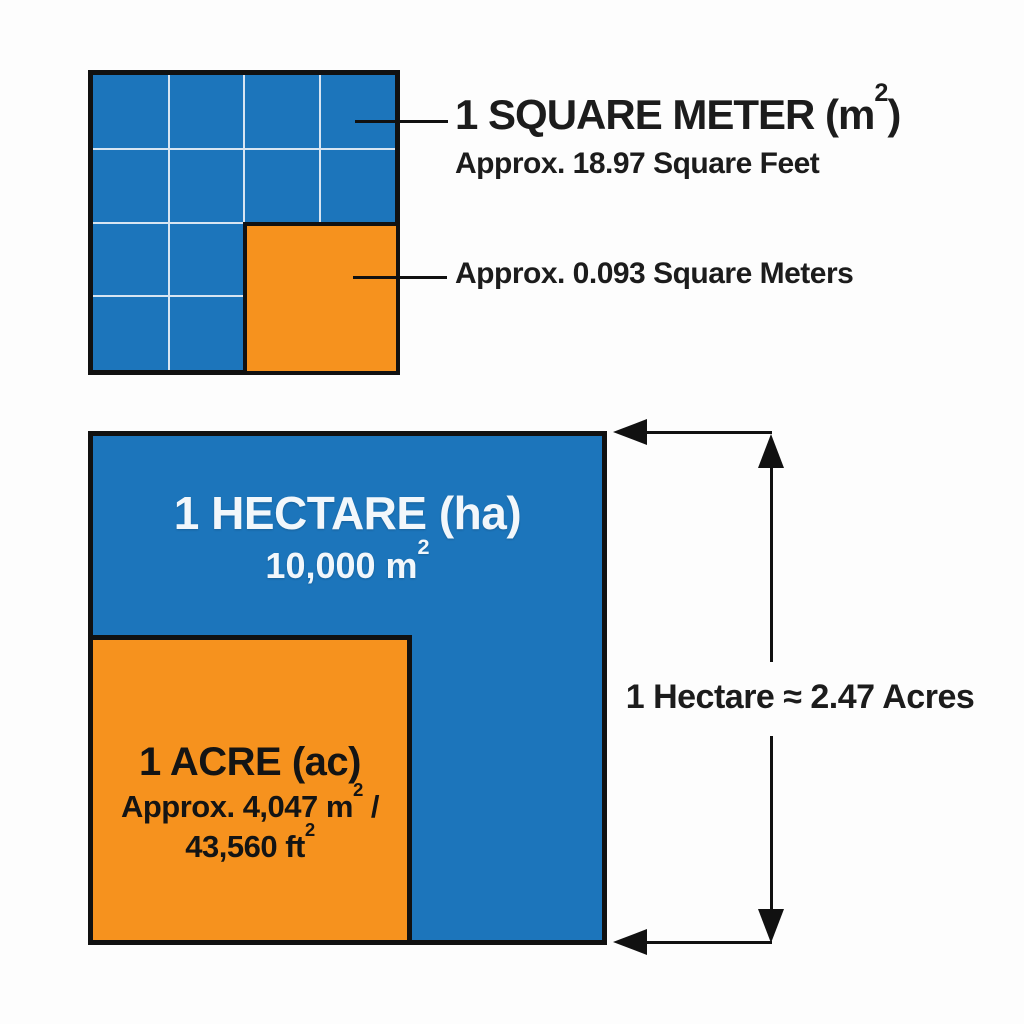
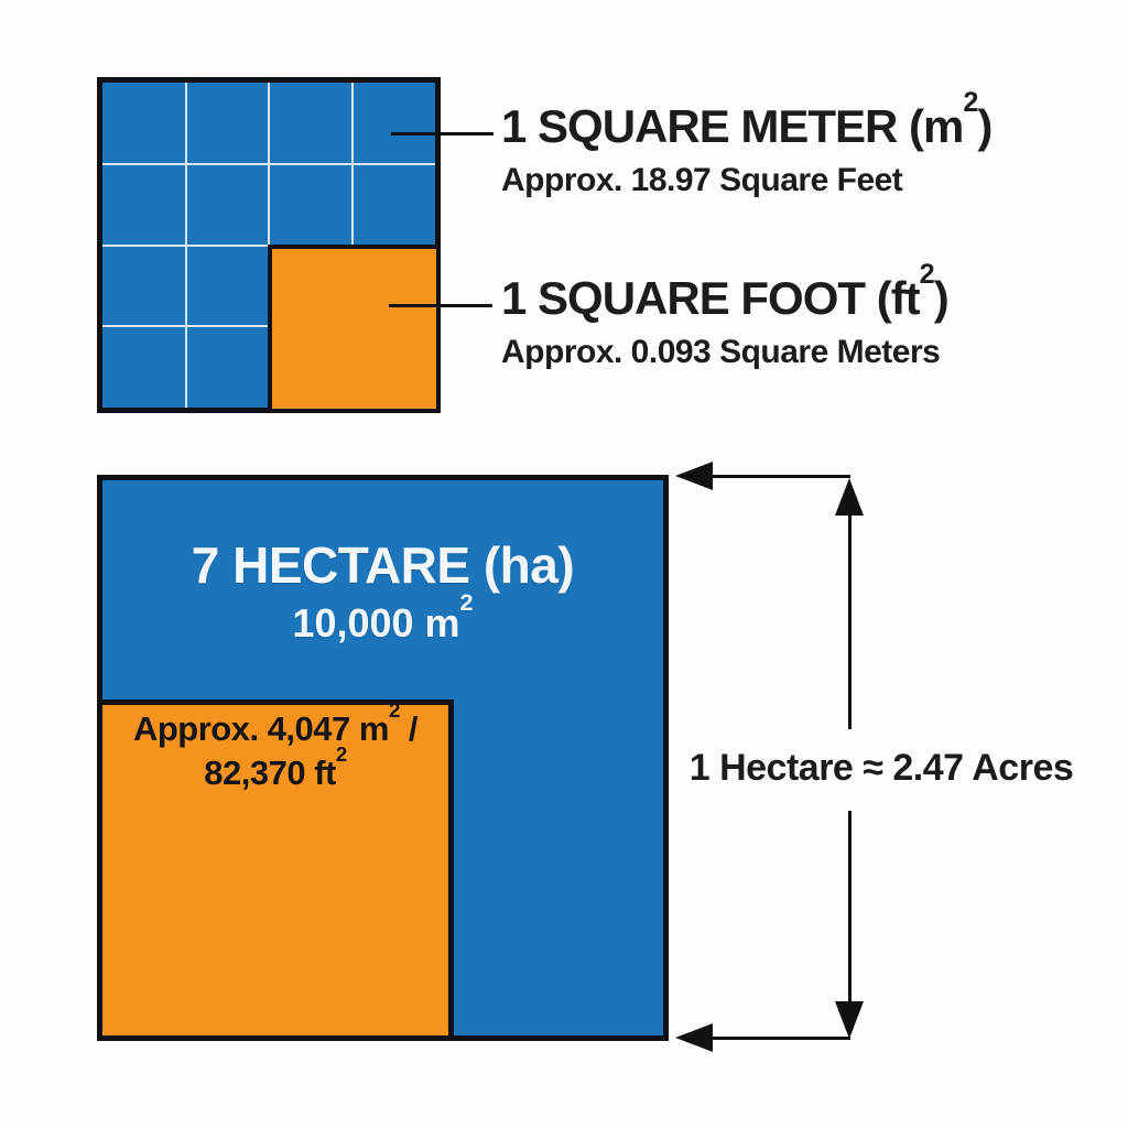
  1 SQUARE METER (m2)
  Approx. 18.97 Square Feet
+ 1 SQUARE FOOT (ft2)
  Approx. 0.093 Square Meters
- 1 HECTARE (ha)
+ 7 HECTARE (ha)
  10,000 m2
- 1 ACRE (ac)
  Approx. 4,047 m2 /
- 43,560 ft2
+ 82,370 ft2
  1 Hectare ≈ 2.47 Acres
